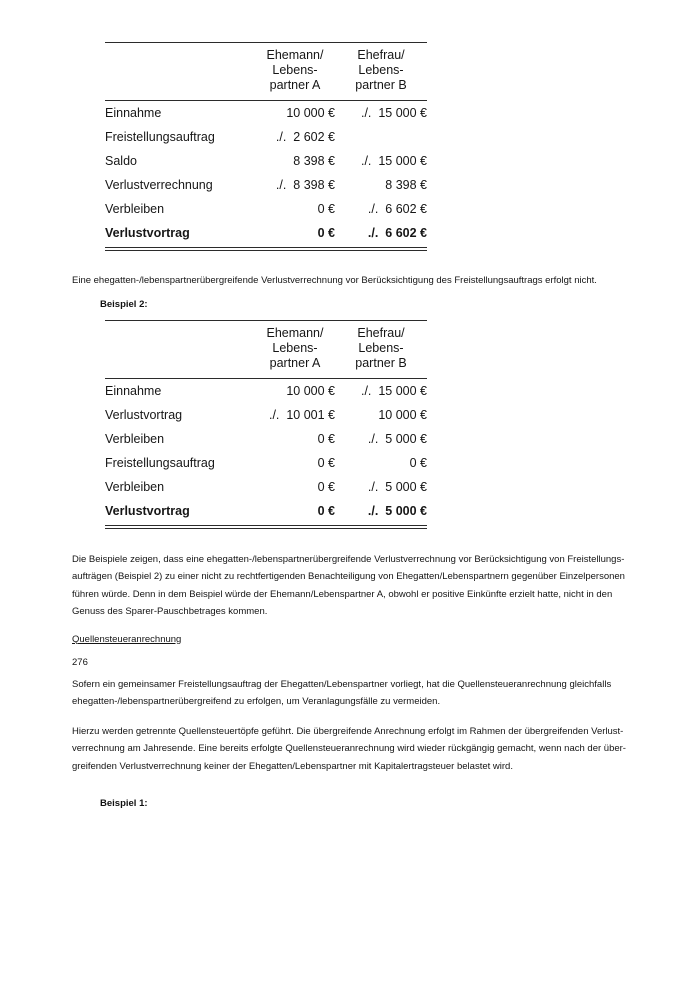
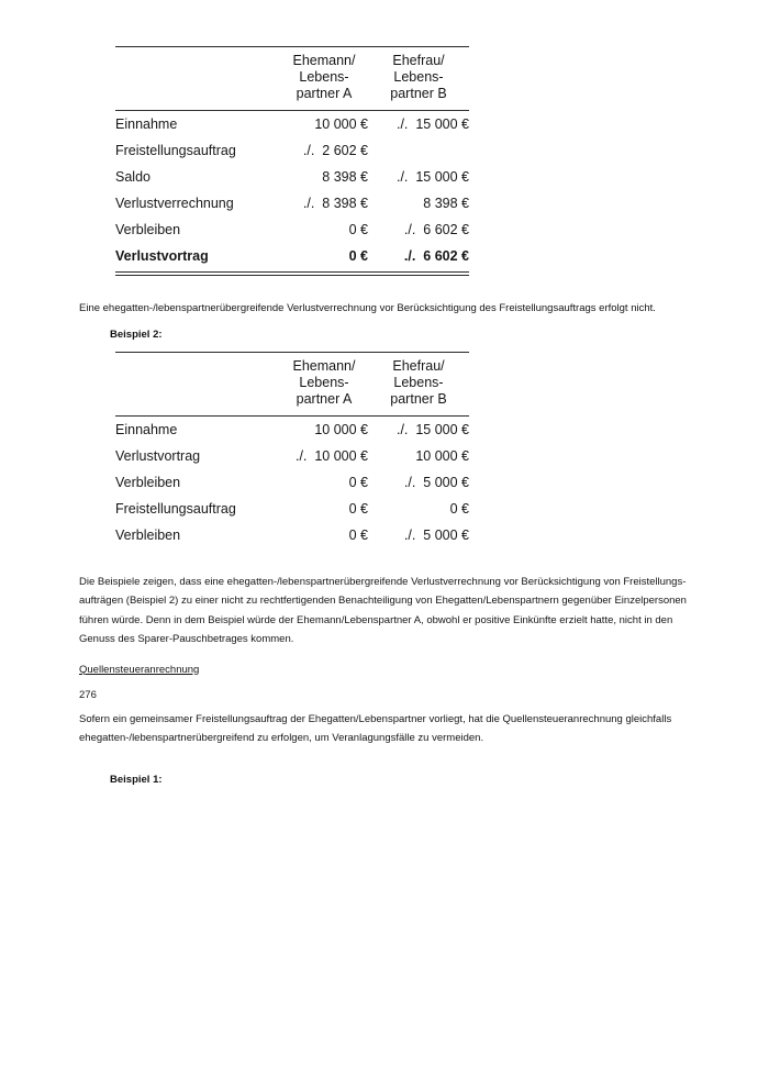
  	Ehemann/ Lebens- partner A	Ehefrau/ Lebens- partner B
  Einnahme	10 000 €	./. 15 000 €
  Freistellungsauftrag	./. 2 602 €
  Saldo	8 398 €	./. 15 000 €
  Verlustverrechnung	./. 8 398 €	8 398 €
  Verbleiben	0 €	./. 6 602 €
  Verlustvortrag	0 €	./. 6 602 €
  Eine ehegatten-/lebenspartnerübergreifende Verlustverrechnung vor Berücksichtigung des Freistellungsauftrags erfolgt nicht.
  Beispiel 2:
  	Ehemann/ Lebens- partner A	Ehefrau/ Lebens- partner B
  Einnahme	10 000 €	./. 15 000 €
- Verlustvortrag	./. 10 001 €	10 000 €
+ Verlustvortrag	./. 10 000 €	10 000 €
  Verbleiben	0 €	./. 5 000 €
  Freistellungsauftrag	0 €	0 €
  Verbleiben	0 €	./. 5 000 €
- Verlustvortrag	0 €	./. 5 000 €
  Die Beispiele zeigen, dass eine ehegatten-/lebenspartnerübergreifende Verlustverrechnung vor Berücksichtigung von Freistellungs-
  aufträgen (Beispiel 2) zu einer nicht zu rechtfertigenden Benachteiligung von Ehegatten/Lebenspartnern gegenüber Einzelpersonen
  führen würde. Denn in dem Beispiel würde der Ehemann/Lebenspartner A, obwohl er positive Einkünfte erzielt hatte, nicht in den
  Genuss des Sparer-Pauschbetrages kommen.
  Quellensteueranrechnung
  276
  Sofern ein gemeinsamer Freistellungsauftrag der Ehegatten/Lebenspartner vorliegt, hat die Quellensteueranrechnung gleichfalls
  ehegatten-/lebenspartnerübergreifend zu erfolgen, um Veranlagungsfälle zu vermeiden.
- Hierzu werden getrennte Quellensteuertöpfe geführt. Die übergreifende Anrechnung erfolgt im Rahmen der übergreifenden Verlust-
- verrechnung am Jahresende. Eine bereits erfolgte Quellensteueranrechnung wird wieder rückgängig gemacht, wenn nach der über-
- greifenden Verlustverrechnung keiner der Ehegatten/Lebenspartner mit Kapitalertragsteuer belastet wird.
  Beispiel 1:
